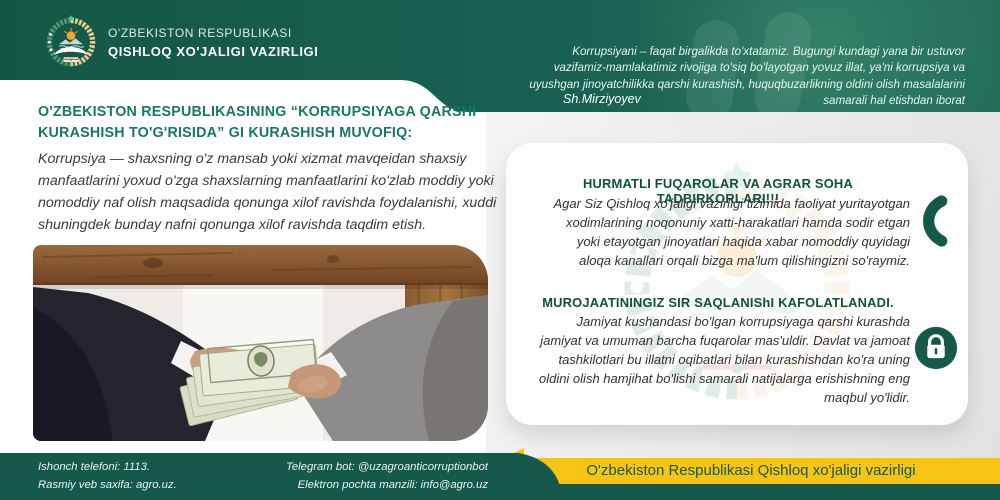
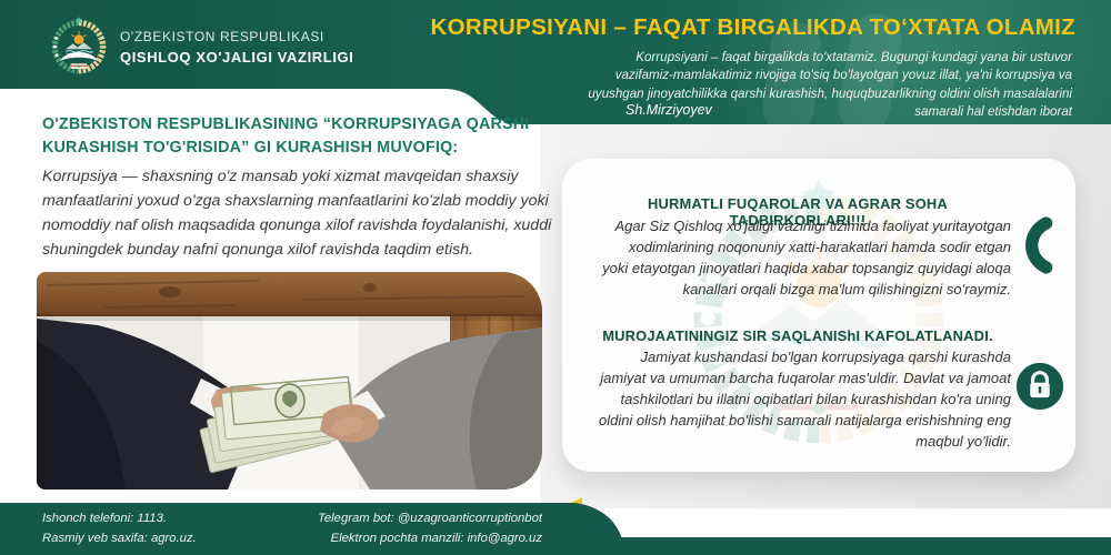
  O'ZBEKISTON RESPUBLIKASI
  QISHLOQ XO'JALIGI VAZIRLIGI
+ KORRUPSIYANI – FAQAT BIRGALIKDA TOʻXTATA OLAMIZ
  Korrupsiyani – faqat birgalikda to'xtatamiz. Bugungi kundagi yana bir ustuvor vazifamiz-mamlakatimiz rivojiga to'siq bo'layotgan yovuz illat, ya'ni korrupsiya va uyushgan jinoyatchilikka qarshi kurashish, huquqbuzarlikning oldini olish masalalarini samarali hal etishdan iborat
  Sh.Mirziyoyev
  O'ZBEKISTON RESPUBLIKASINING “KORRUPSIYAGA QARSHI KURASHISH TO'G'RISIDA” GI KURASHISH MUVOFIQ:
  Korrupsiya — shaxsning o'z mansab yoki xizmat mavqeidan shaxsiy manfaatlarini yoxud o'zga shaxslarning manfaatlarini ko'zlab moddiy yoki nomoddiy naf olish maqsadida qonunga xilof ravishda foydalanishi, xuddi shuningdek bunday nafni qonunga xilof ravishda taqdim etish.
  HURMATLI FUQAROLAR VA AGRAR SOHA TADBIRKORLARI!!!
- Agar Siz Qishloq xo'jaligi vazirligi tizimida faoliyat yuritayotgan xodimlarining noqonuniy xatti-harakatlari hamda sodir etgan yoki etayotgan jinoyatlari haqida xabar nomoddiy quyidagi aloqa kanallari orqali bizga ma'lum qilishingizni so'raymiz.
+ Agar Siz Qishloq xo'jaligi vazirligi tizimida faoliyat yuritayotgan xodimlarining noqonuniy xatti-harakatlari hamda sodir etgan yoki etayotgan jinoyatlari haqida xabar topsangiz quyidagi aloqa kanallari orqali bizga ma'lum qilishingizni so'raymiz.
  MUROJAATININGIZ SIR SAQLANIShI KAFOLATLANADI.
  Jamiyat kushandasi bo'lgan korrupsiyaga qarshi kurashda jamiyat va umuman barcha fuqarolar mas'uldir. Davlat va jamoat tashkilotlari bu illatni oqibatlari bilan kurashishdan ko'ra uning oldini olish hamjihat bo'lishi samarali natijalarga erishishning eng maqbul yo'lidir.
  Ishonch telefoni: 1113.
  Rasmiy veb saxifa: agro.uz.
  Telegram bot: @uzagroanticorruptionbot
  Elektron pochta manzili: info@agro.uz
- O'zbekiston Respublikasi Qishloq xo'jaligi vazirligi
